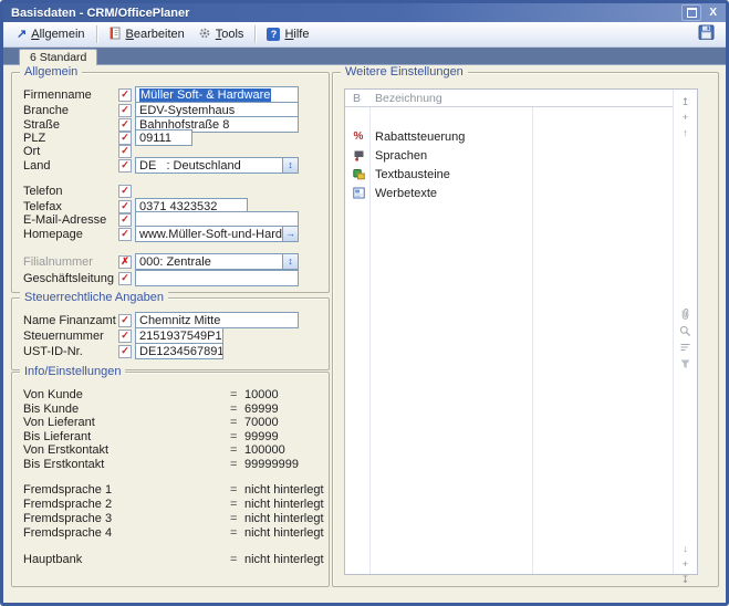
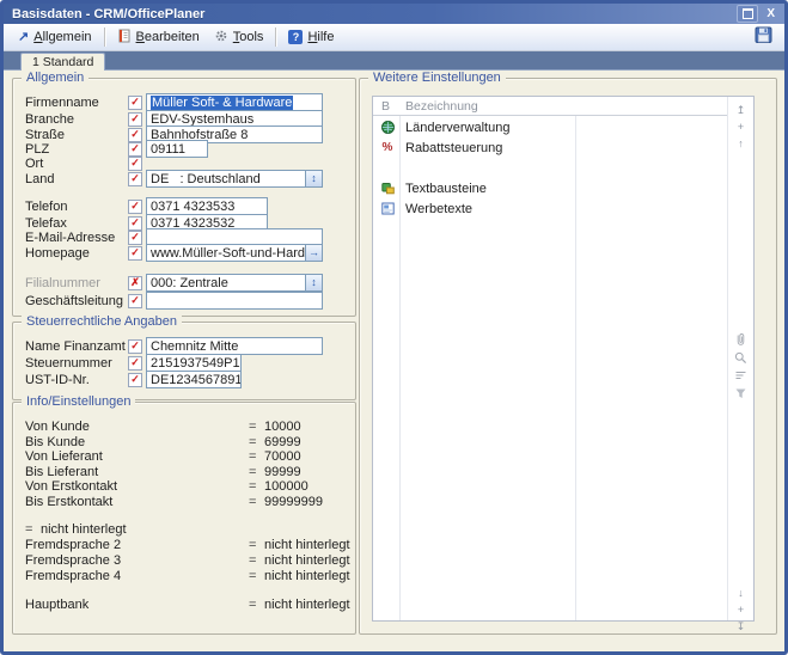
  Basisdaten - CRM/OfficePlaner
  X
  ↗
  Allgemein
  Bearbeiten
  Tools
  ?
  Hilfe
- 6 Standard
+ 1 Standard
  Allgemein
  Firmenname
  ✓
  Müller Soft- & Hardware
  Branche
  ✓
  EDV-Systemhaus
  Straße
  ✓
  Bahnhofstraße 8
  PLZ
  ✓
  09111
  Ort
  ✓
  Land
  ✓
  DE : Deutschland
  ↕
  Telefon
  ✓
+ 0371 4323533
  Telefax
  ✓
  0371 4323532
  E-Mail-Adresse
  ✓
  Homepage
  ✓
  www.Müller-Soft-und-Hard
  →
  Filialnummer
  ✗
  000: Zentrale
  ↕
  Geschäftsleitung
  ✓
  Steuerrechtliche Angaben
  Name Finanzamt
  ✓
  Chemnitz Mitte
  Steuernummer
  ✓
  2151937549P1
  UST-ID-Nr.
  ✓
  DE1234567891
  Info/Einstellungen
  Von Kunde
  =
  10000
  Bis Kunde
  =
  69999
  Von Lieferant
  =
  70000
  Bis Lieferant
  =
  99999
  Von Erstkontakt
  =
  100000
  Bis Erstkontakt
  =
  99999999
- Fremdsprache 1
  =
  nicht hinterlegt
  Fremdsprache 2
  =
  nicht hinterlegt
  Fremdsprache 3
  =
  nicht hinterlegt
  Fremdsprache 4
  =
  nicht hinterlegt
  Hauptbank
  =
  nicht hinterlegt
  Weitere Einstellungen
  B
  Bezeichnung
+ Länderverwaltung
  %
  Rabattsteuerung
- Sprachen
  Textbausteine
  Werbetexte
  ↥
  +
  ↑
  ↓
  +
  ↧
